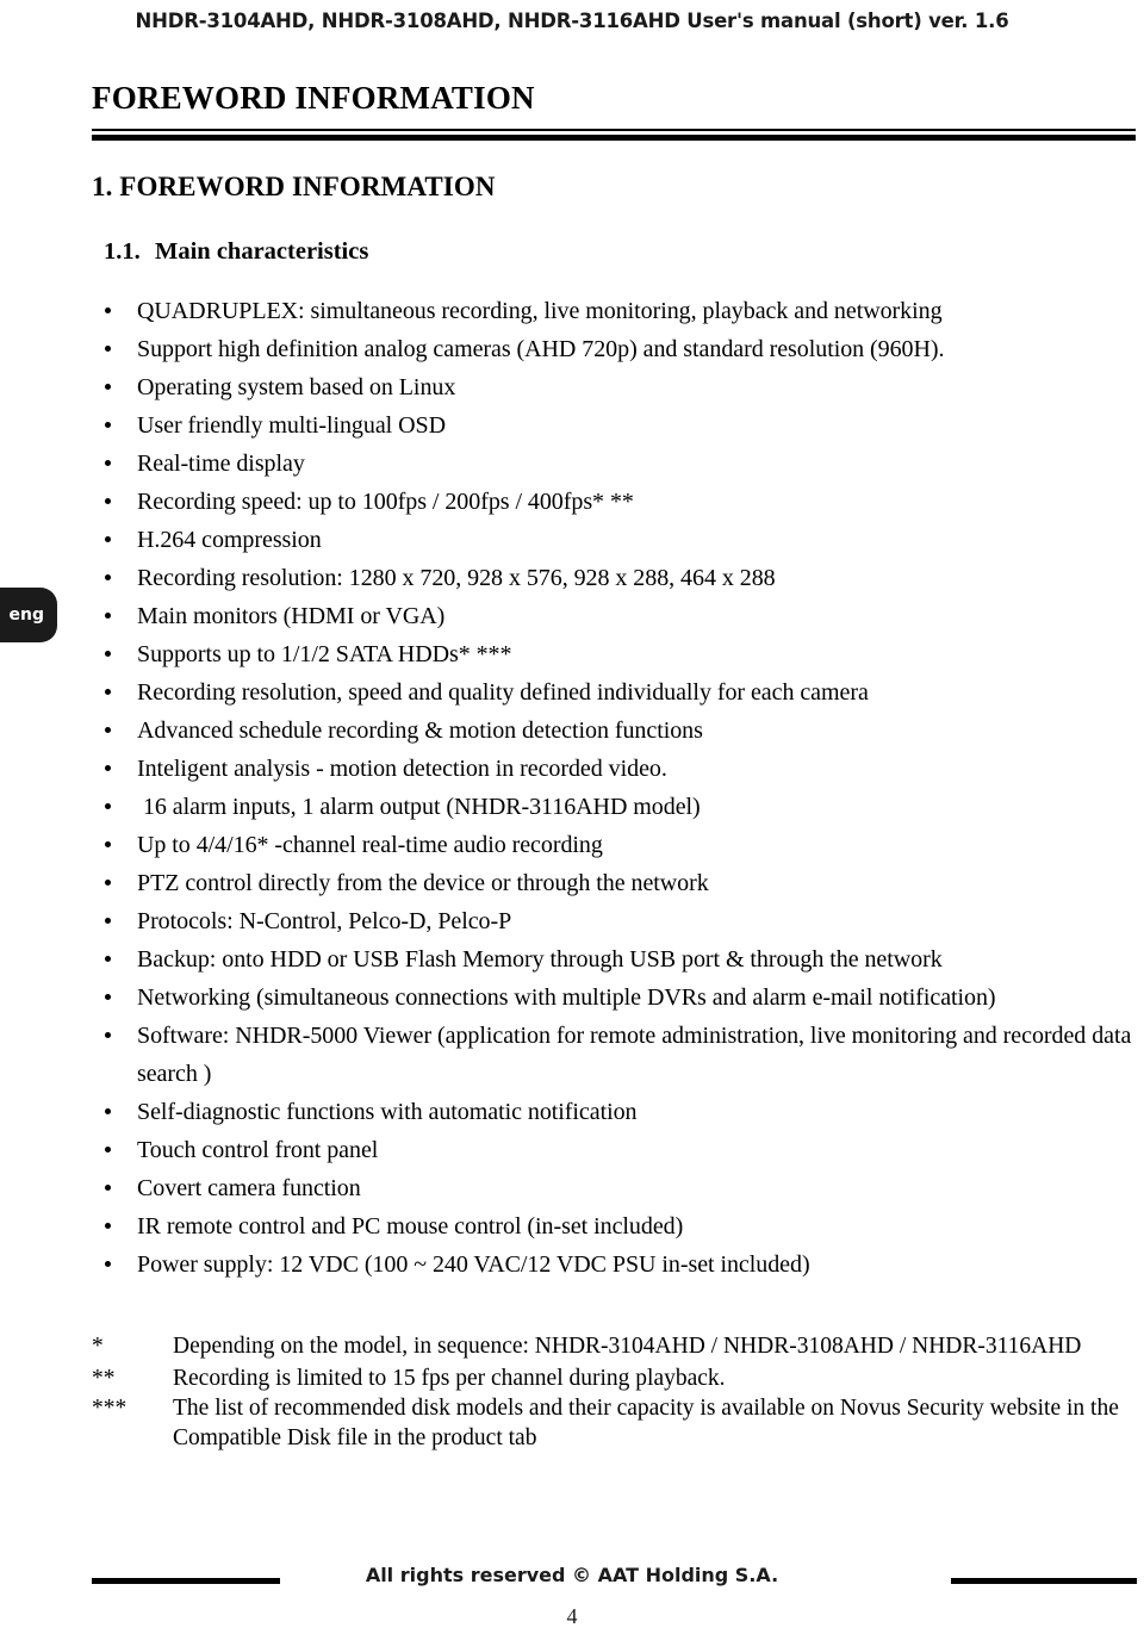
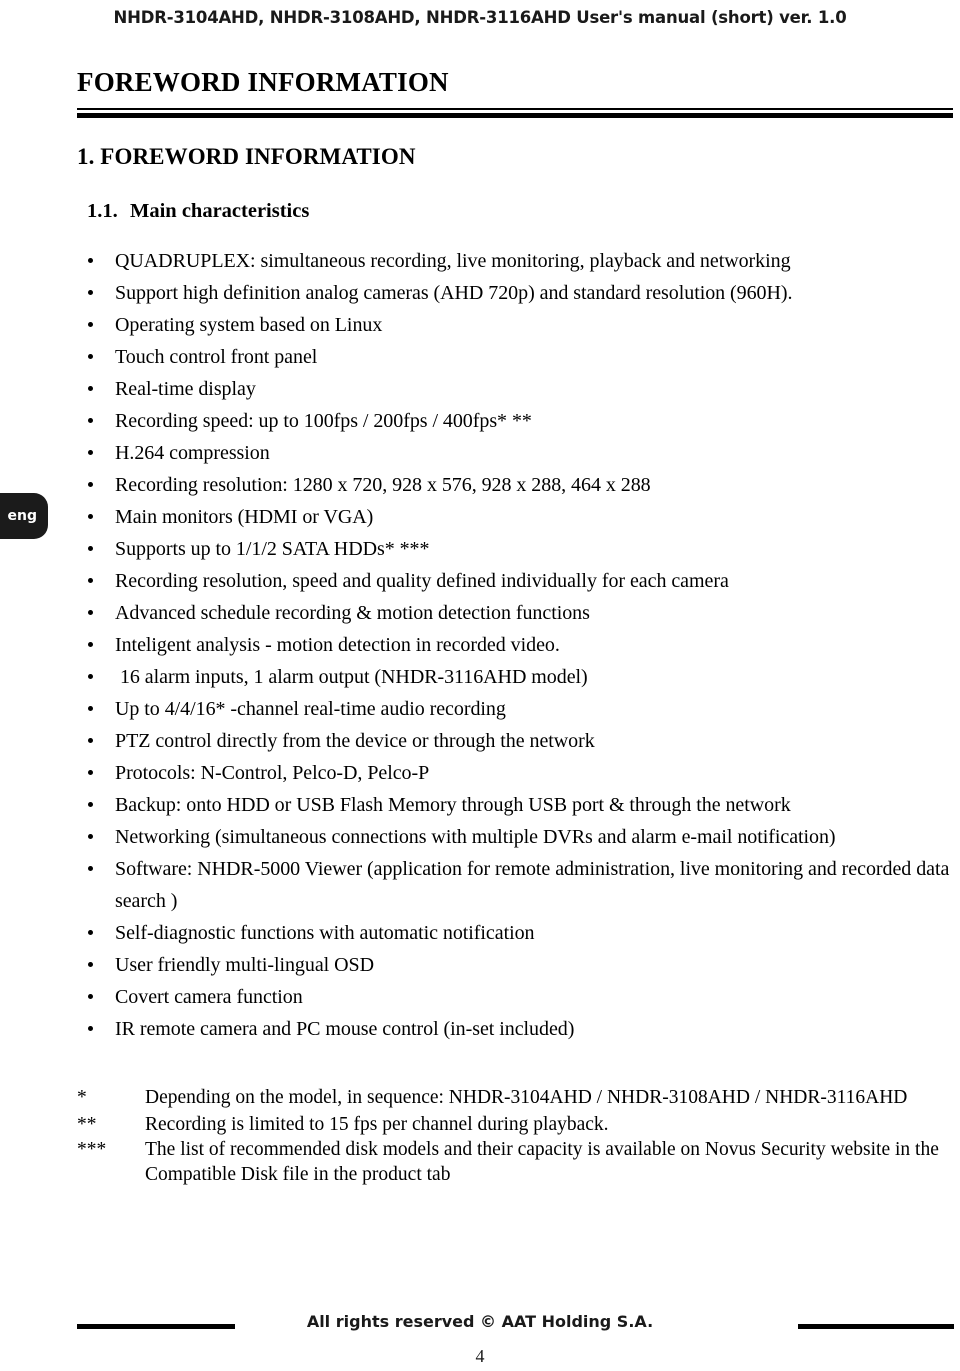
- NHDR-3104AHD, NHDR-3108AHD, NHDR-3116AHD User's manual (short) ver. 1.6
+ NHDR-3104AHD, NHDR-3108AHD, NHDR-3116AHD User's manual (short) ver. 1.0
  eng
  FOREWORD INFORMATION
  1. FOREWORD INFORMATION
  1.1. Main characteristics
  QUADRUPLEX: simultaneous recording, live monitoring, playback and networking
  Support high definition analog cameras (AHD 720p) and standard resolution (960H).
  Operating system based on Linux
- User friendly multi-lingual OSD
+ Touch control front panel
  Real-time display
  Recording speed: up to 100fps / 200fps / 400fps* **
  H.264 compression
  Recording resolution: 1280 x 720, 928 x 576, 928 x 288, 464 x 288
  Main monitors (HDMI or VGA)
  Supports up to 1/1/2 SATA HDDs* ***
  Recording resolution, speed and quality defined individually for each camera
  Advanced schedule recording & motion detection functions
  Inteligent analysis - motion detection in recorded video.
  16 alarm inputs, 1 alarm output (NHDR-3116AHD model)
  Up to 4/4/16* -channel real-time audio recording
  PTZ control directly from the device or through the network
  Protocols: N-Control, Pelco-D, Pelco-P
  Backup: onto HDD or USB Flash Memory through USB port & through the network
  Networking (simultaneous connections with multiple DVRs and alarm e-mail notification)
  Software: NHDR-5000 Viewer (application for remote administration, live monitoring and recorded data search )
  Self-diagnostic functions with automatic notification
- Touch control front panel
+ User friendly multi-lingual OSD
  Covert camera function
- IR remote control and PC mouse control (in-set included)
+ IR remote camera and PC mouse control (in-set included)
- Power supply: 12 VDC (100 ~ 240 VAC/12 VDC PSU in-set included)
  *
  Depending on the model, in sequence: NHDR-3104AHD / NHDR-3108AHD / NHDR-3116AHD
  **
  Recording is limited to 15 fps per channel during playback.
  ***
  The list of recommended disk models and their capacity is available on Novus Security website in the Compatible Disk file in the product tab
  All rights reserved © AAT Holding S.A.
  4
